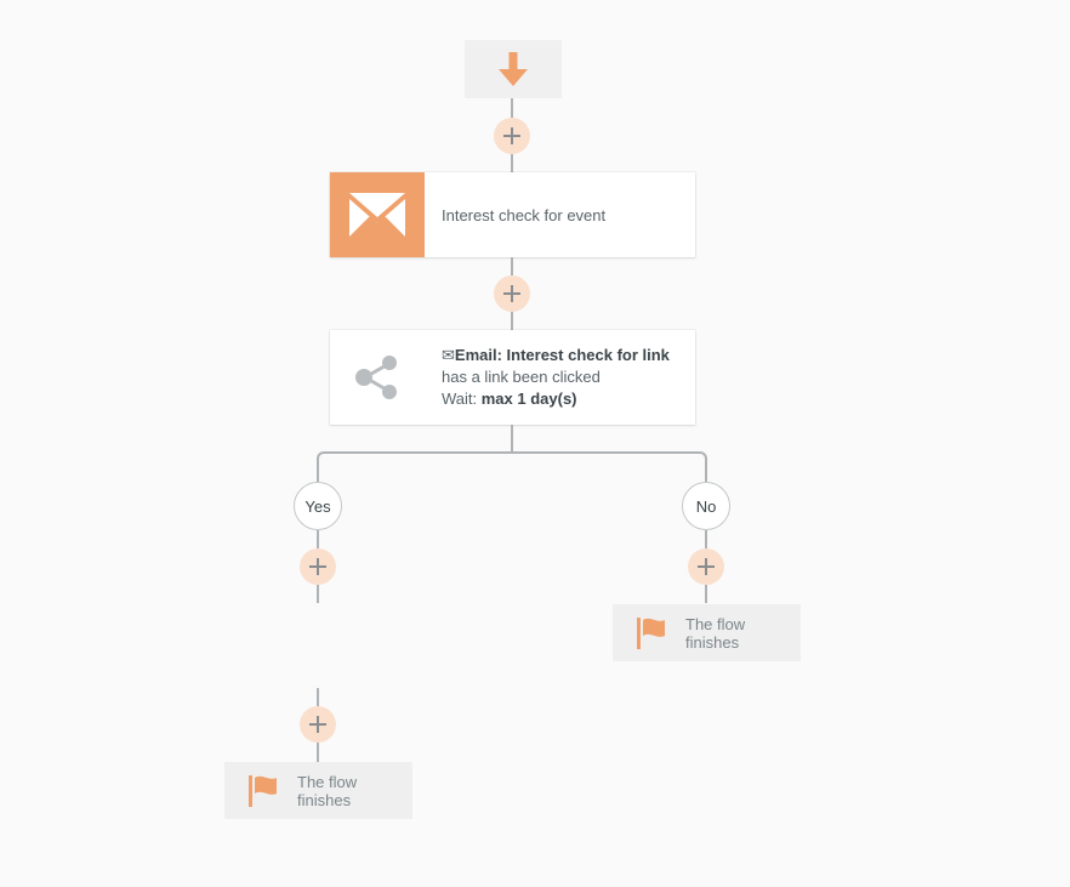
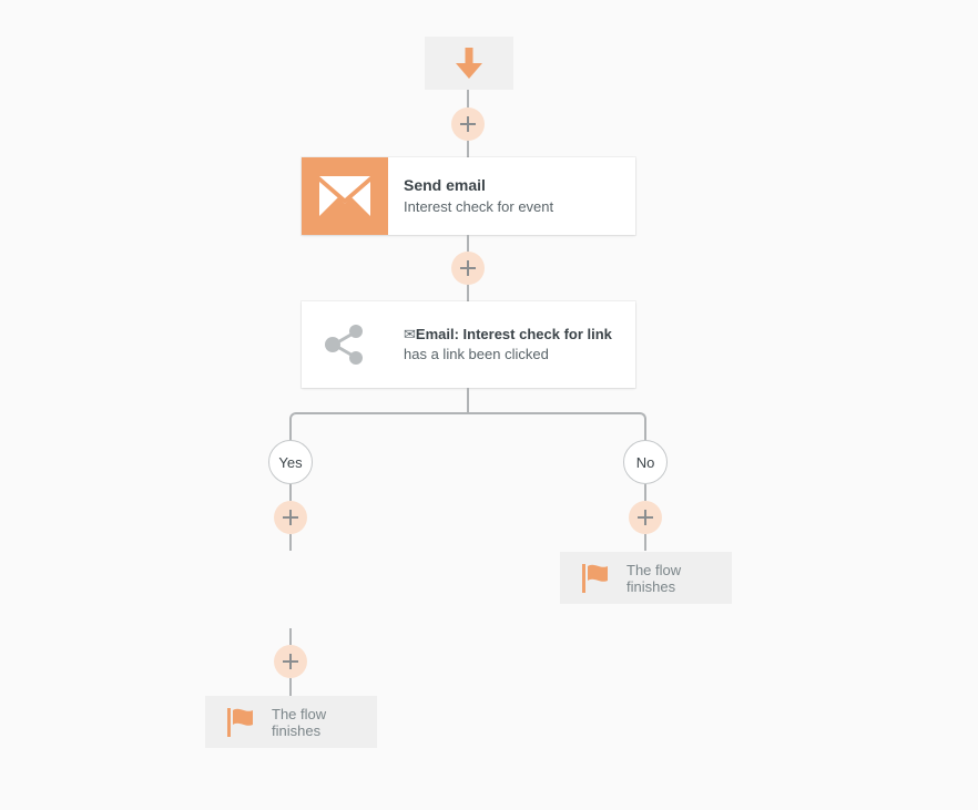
+ Send email
  Interest check for event
  ✉Email: Interest check for link has a link been clicked
- Wait: max 1 day(s)
  Yes
  No
  The flow finishes
  The flow finishes
